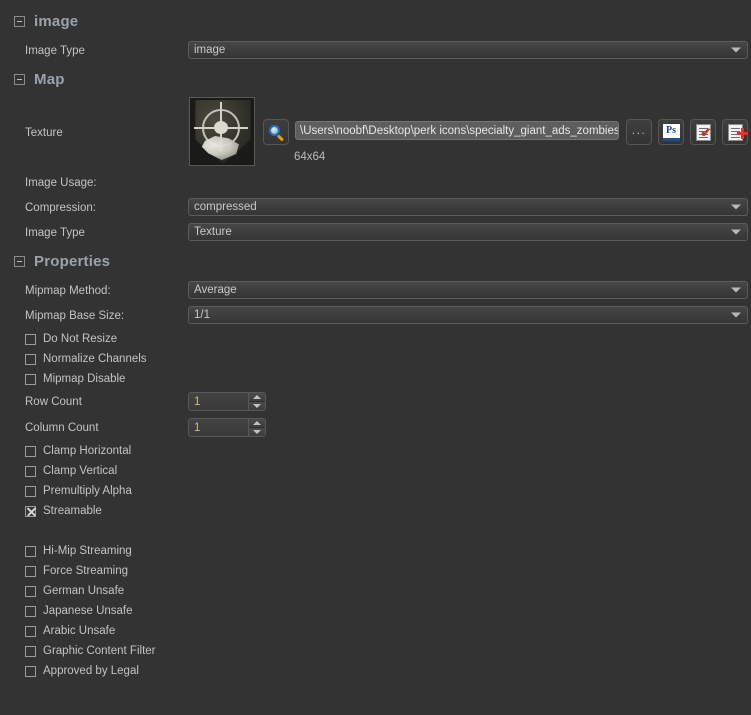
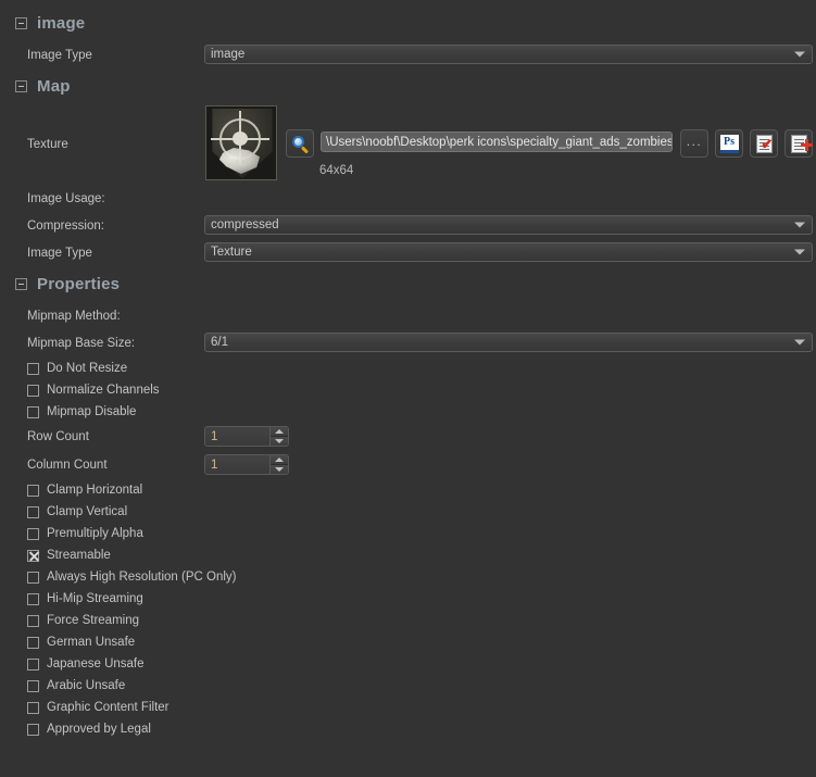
  image
  Image Type
  image
  Map
  Texture
  \Users\noobf\Desktop\perk icons\specialty_giant_ads_zombies
  64x64
  ...
  Ps
  ✔
  Image Usage:
  Compression:
  compressed
  Image Type
  Texture
  Properties
  Mipmap Method:
- Average
  Mipmap Base Size:
- 1/1
+ 6/1
  Do Not Resize
  Normalize Channels
  Mipmap Disable
  Row Count
  1
  Column Count
  1
  Clamp Horizontal
  Clamp Vertical
  Premultiply Alpha
  Streamable
+ Always High Resolution (PC Only)
  Hi-Mip Streaming
  Force Streaming
  German Unsafe
  Japanese Unsafe
  Arabic Unsafe
  Graphic Content Filter
  Approved by Legal
